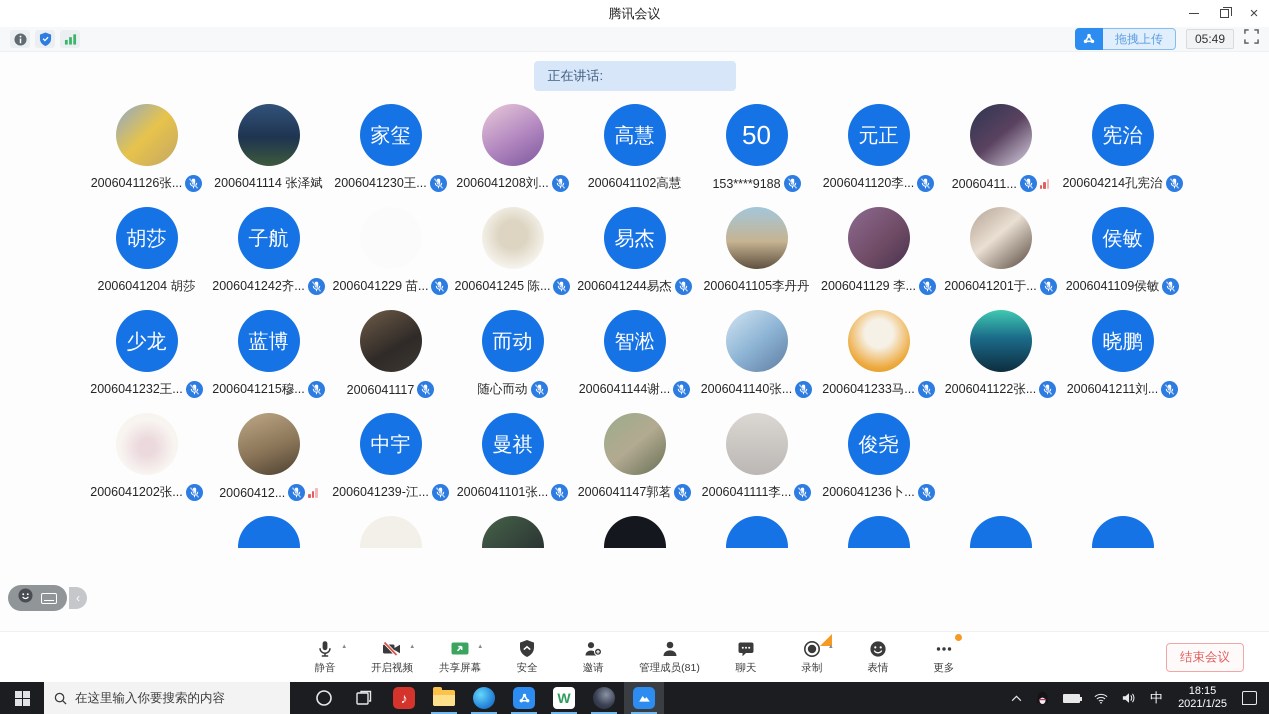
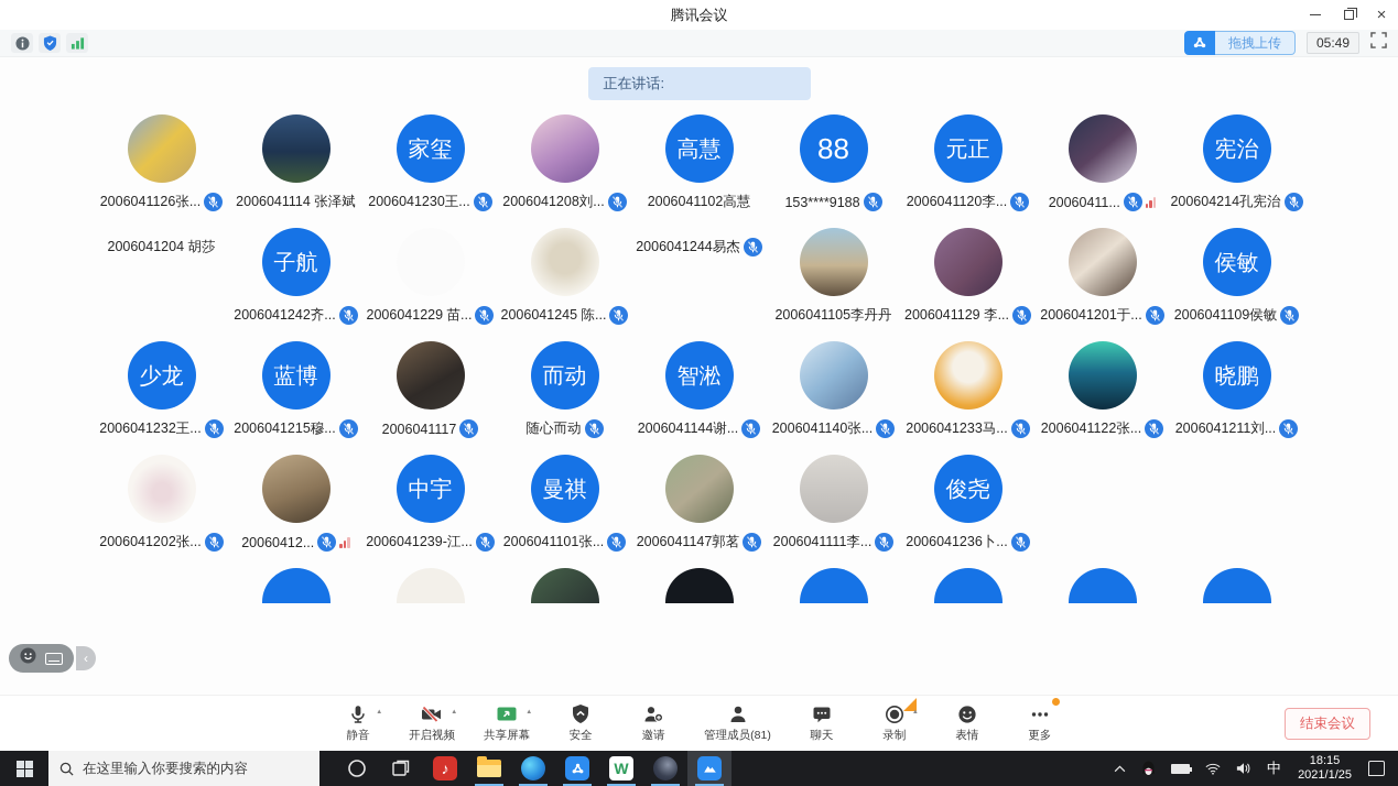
  腾讯会议
  ×
  拖拽上传
  05:49
  正在讲话:
  2006041126张...
  2006041114 张泽斌
  家玺
  2006041230王...
  2006041208刘...
  高慧
  2006041102高慧
- 50
+ 88
  153****9188
  元正
  2006041120李...
  20060411...
  宪治
  200604214孔宪治
- 胡莎
  2006041204 胡莎
  子航
  2006041242齐...
  2006041229 苗...
  2006041245 陈...
- 易杰
  2006041244易杰
  2006041105李丹丹
  2006041129 李...
  2006041201于...
  侯敏
  2006041109侯敏
  少龙
  2006041232王...
  蓝博
  2006041215穆...
  2006041117
  而动
  随心而动
  智淞
  2006041144谢...
  2006041140张...
  2006041233马...
  2006041122张...
  晓鹏
  2006041211刘...
  2006041202张...
  20060412...
  中宇
  2006041239-江...
  曼祺
  2006041101张...
  2006041147郭茗
  2006041111李...
  俊尧
  2006041236卜...
  ‹
  静音
  开启视频
  共享屏幕
  安全
  邀请
  管理成员(81)
  聊天
  录制
  表情
  更多
  结束会议
  在这里输入你要搜索的内容
  ♪
  W
  中
  18:15
  2021/1/25
